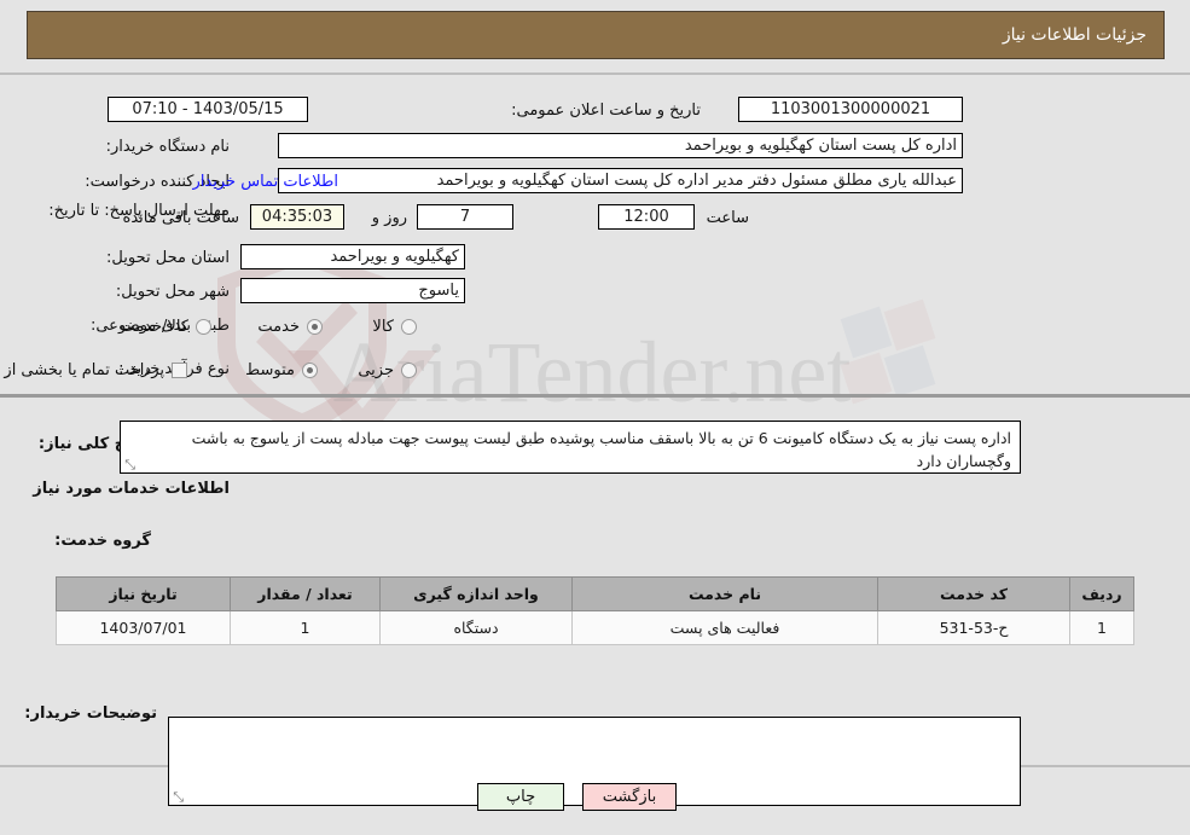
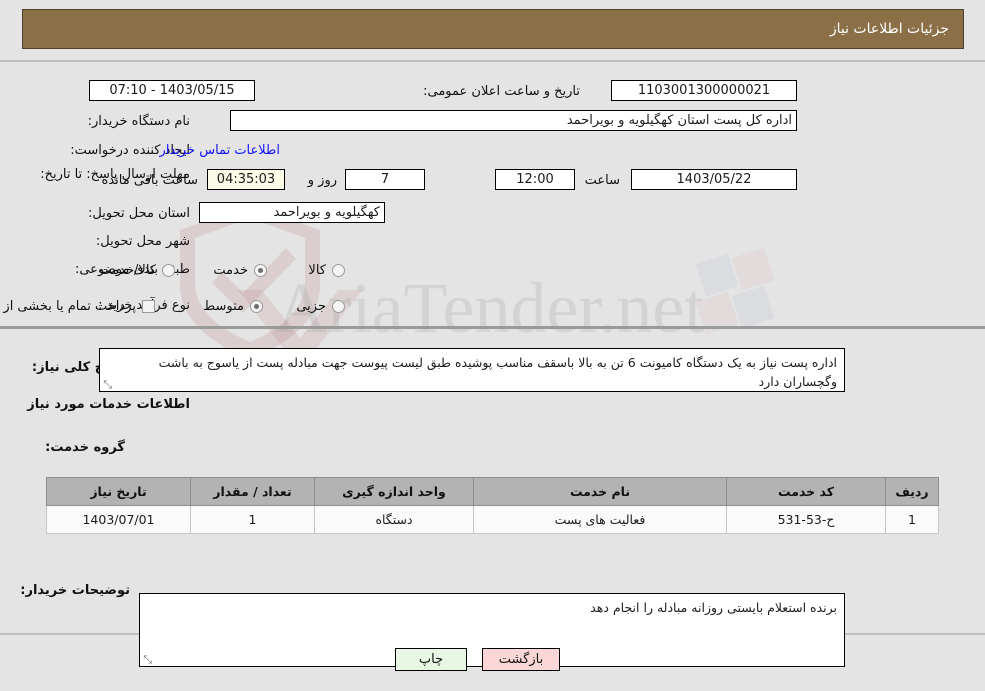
  AiaTender.net
  جزئیات اطلاعات نیاز
  1103001300000021
  تاریخ و ساعت اعلان عمومی:
  1403/05/15 - 07:10
  نام دستگاه خریدار:
  اداره کل پست استان کهگیلویه و بویراحمد
  ایجاد کننده درخواست:
- عبدالله یاری مطلق مسئول دفتر مدیر اداره کل پست استان کهگیلویه و بویراحمد
  اطلاعات تماس خریدار
  مهلت ارسال پاسخ: تا تاریخ:
+ 1403/05/22
  ساعت
  12:00
  7
  روز و
  04:35:03
  ساعت باقی مانده
  استان محل تحویل:
  کهگیلویه و بویراحمد
  شهر محل تحویل:
- یاسوج
  طب بندی موضوعی:
  کالا
  خدمت
  کالا/خدمت
  نوع فرد خرید :
  جزیی
  متوسط
  کلی نیاز:
  اداره پست نیاز به یک دستگاه کامیونت 6 تن به بالا باسقف مناسب پوشیده طبق لیست پیوست جهت مبادله پست از یاسوج به باشت وگچساران دارد
  اطلاعات خدمات مورد نیاز
  گروه خدمت:
  ردیف	کد خدمت	نام خدمت	واحد اندازه گیری	تعداد / مقدار	تاریخ نیاز
  1	ح-53-531	فعالیت های پست	دستگاه	1	1403/07/01
  توضیحات خریدار:
+ برنده استعلام بایستی روزانه مبادله را انجام دهد
  چاپ
  بازگشت
